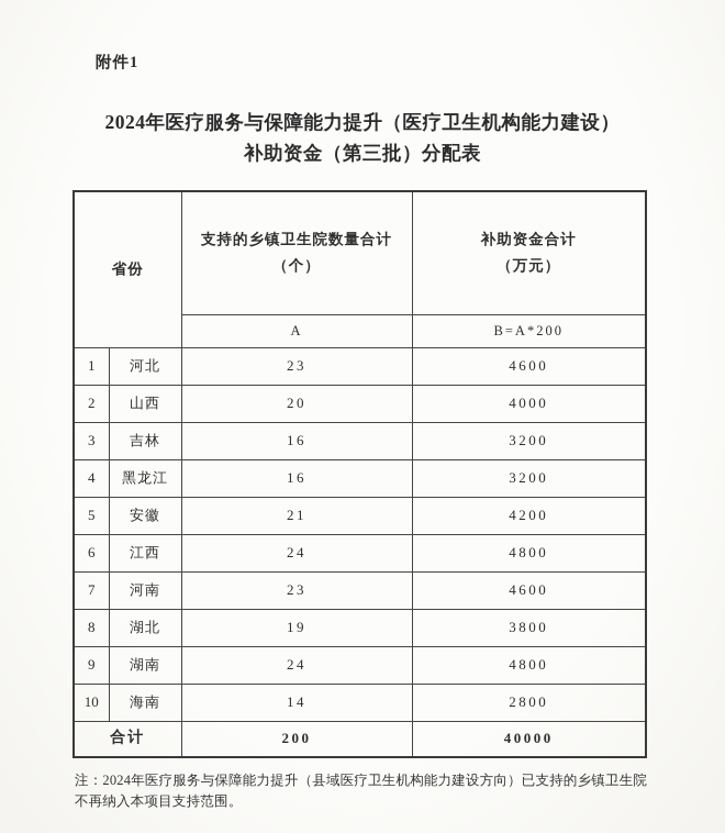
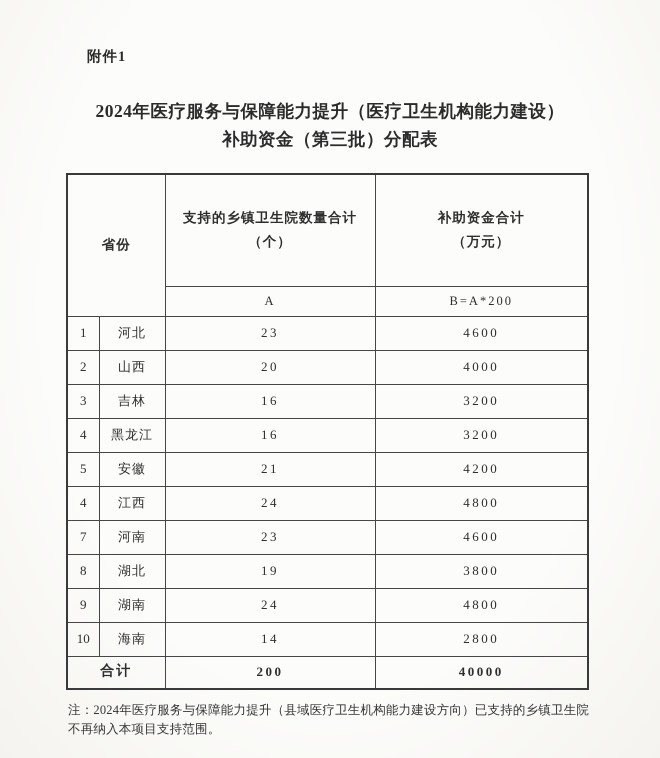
  附件1
  2024年医疗服务与保障能力提升（医疗卫生机构能力建设）
  补助资金（第三批）分配表
  省份	支持的乡镇卫生院数量合计 （个）	补助资金合计 （万元）
  A	B=A*200
  1	河北	23	4600
  2	山西	20	4000
  3	吉林	16	3200
  4	黑龙江	16	3200
  5	安徽	21	4200
- 6	江西	24	4800
+ 4	江西	24	4800
  7	河南	23	4600
  8	湖北	19	3800
  9	湖南	24	4800
  10	海南	14	2800
  合计	200	40000
  注：2024年医疗服务与保障能力提升（县域医疗卫生机构能力建设方向）已支持的乡镇卫生院
  不再纳入本项目支持范围。
